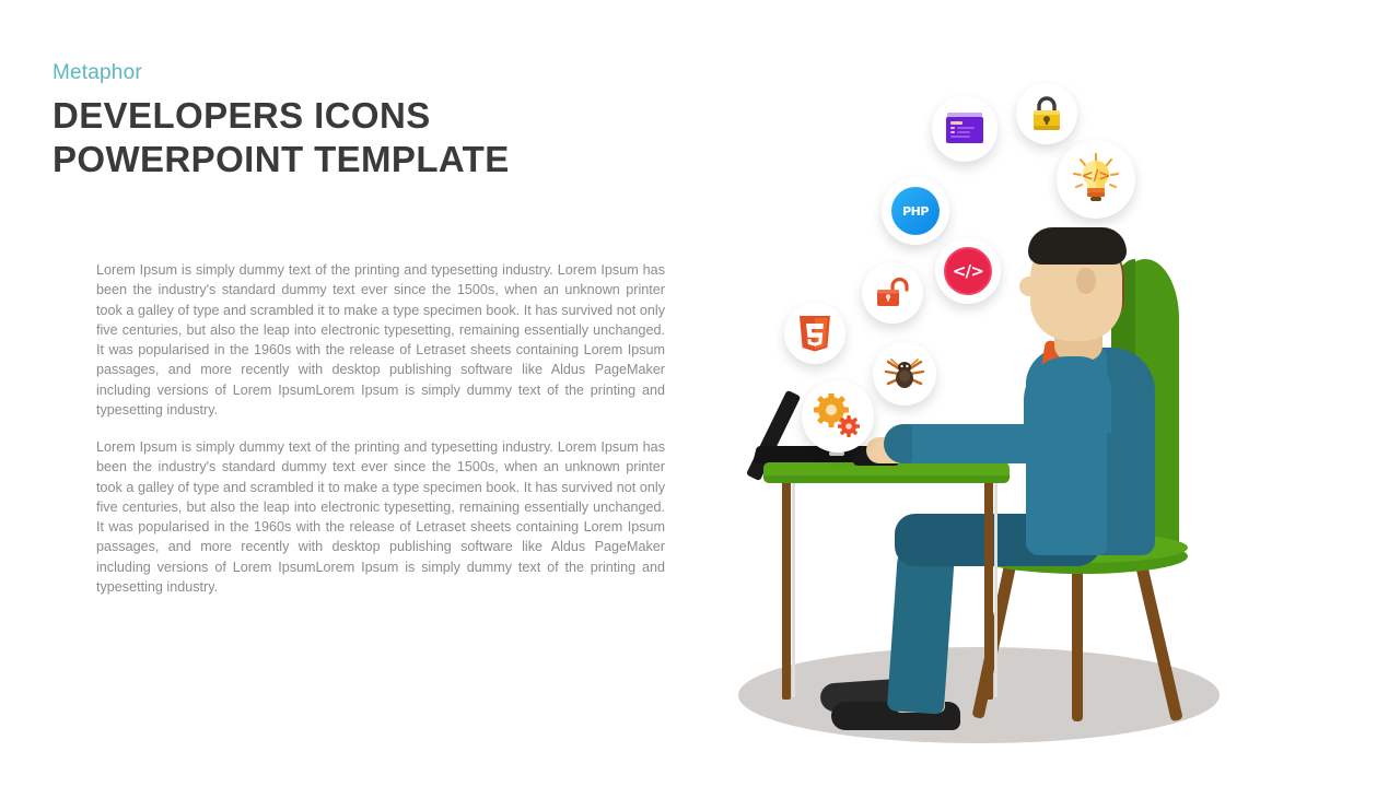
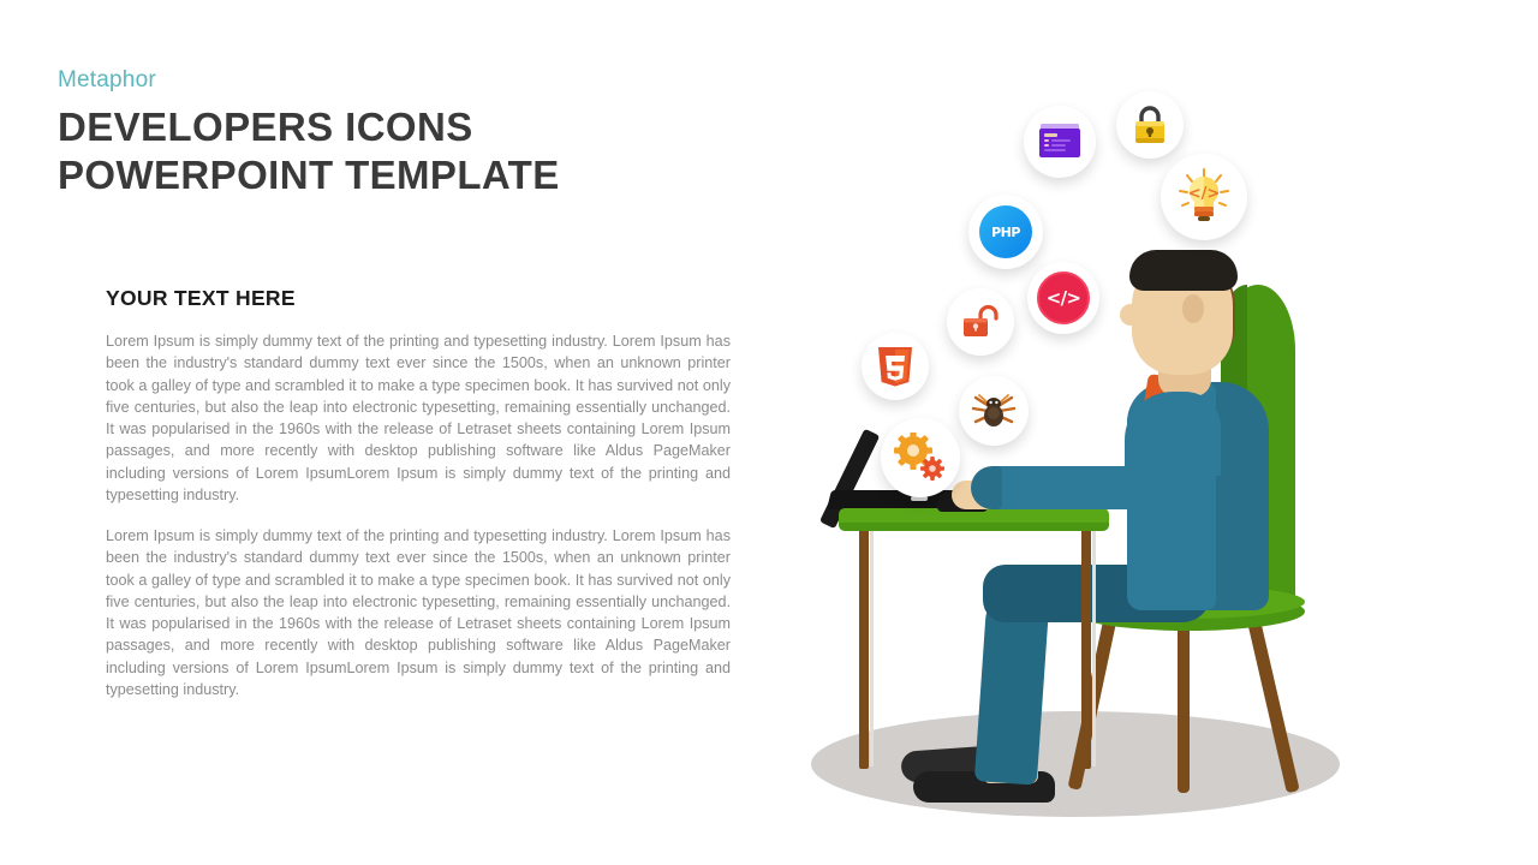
  Metaphor
  DEVELOPERS ICONS
  POWERPOINT TEMPLATE
+ YOUR TEXT HERE
  Lorem Ipsum is simply dummy text of the printing and typesetting industry. Lorem Ipsum has been the industry's standard dummy text ever since the 1500s, when an unknown printer took a galley of type and scrambled it to make a type specimen book. It has survived not only five centuries, but also the leap into electronic typesetting, remaining essentially unchanged. It was popularised in the 1960s with the release of Letraset sheets containing Lorem Ipsum passages, and more recently with desktop publishing software like Aldus PageMaker including versions of Lorem IpsumLorem Ipsum is simply dummy text of the printing and typesetting industry.
  Lorem Ipsum is simply dummy text of the printing and typesetting industry. Lorem Ipsum has been the industry's standard dummy text ever since the 1500s, when an unknown printer took a galley of type and scrambled it to make a type specimen book. It has survived not only five centuries, but also the leap into electronic typesetting, remaining essentially unchanged. It was popularised in the 1960s with the release of Letraset sheets containing Lorem Ipsum passages, and more recently with desktop publishing software like Aldus PageMaker including versions of Lorem IpsumLorem Ipsum is simply dummy text of the printing and typesetting industry.
  </>
  PHP
  </>
